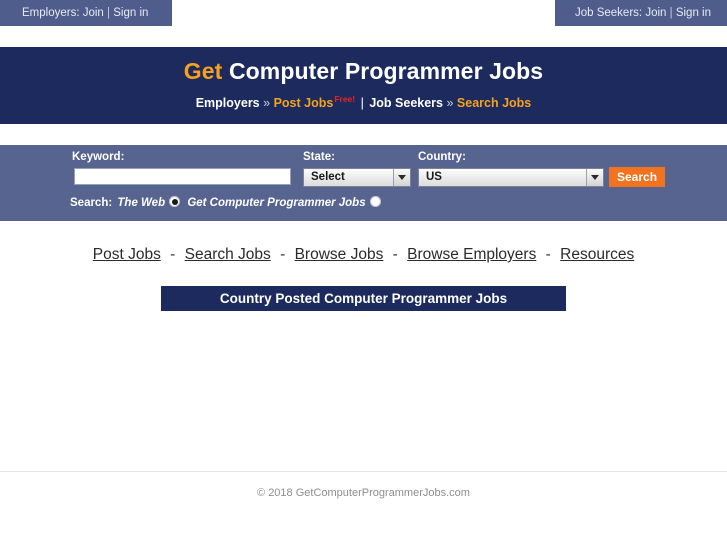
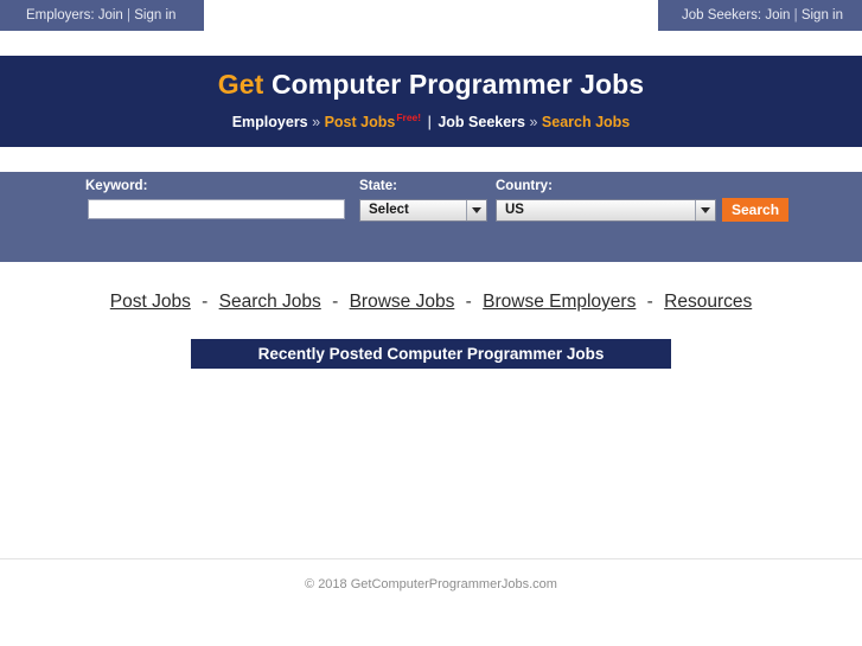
  Employers: Join | Sign in
  Job Seekers: Join | Sign in
  Get Computer Programmer Jobs
  Employers » Post JobsFree! | Job Seekers » Search Jobs
  Keyword:
  State:
  Select
  Country:
  US
  Search
- Search: The Web Get Computer Programmer Jobs
  Post Jobs - Search Jobs - Browse Jobs - Browse Employers - Resources
- Country Posted Computer Programmer Jobs
+ Recently Posted Computer Programmer Jobs
  © 2018 GetComputerProgrammerJobs.com
